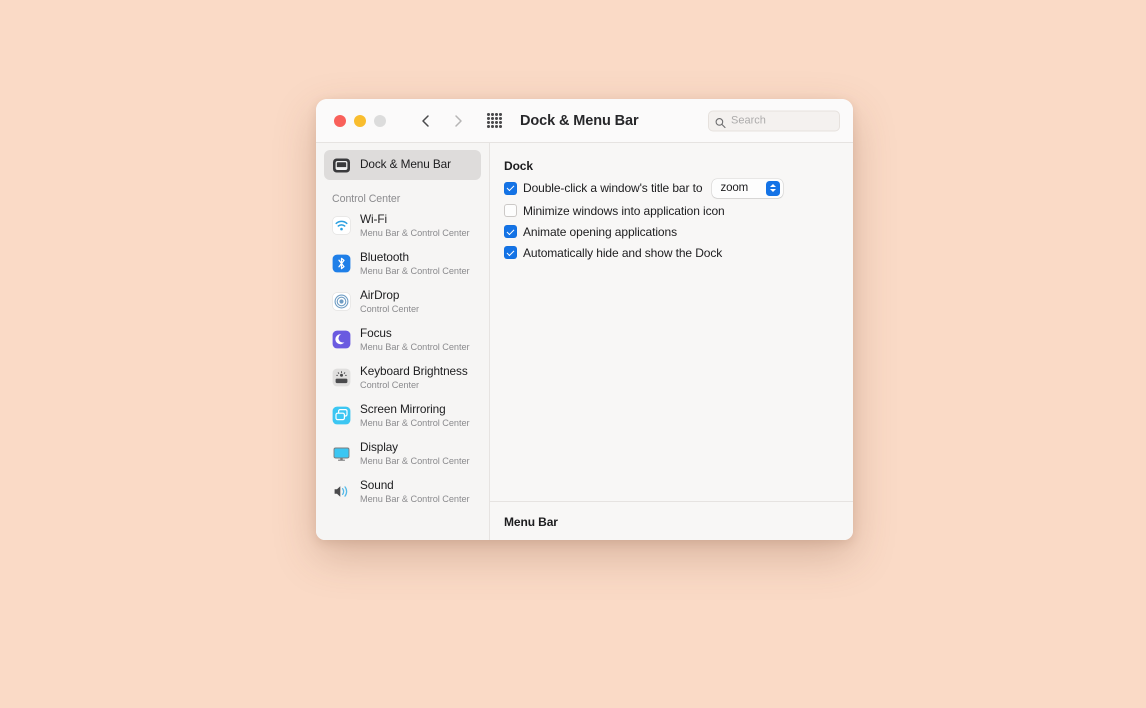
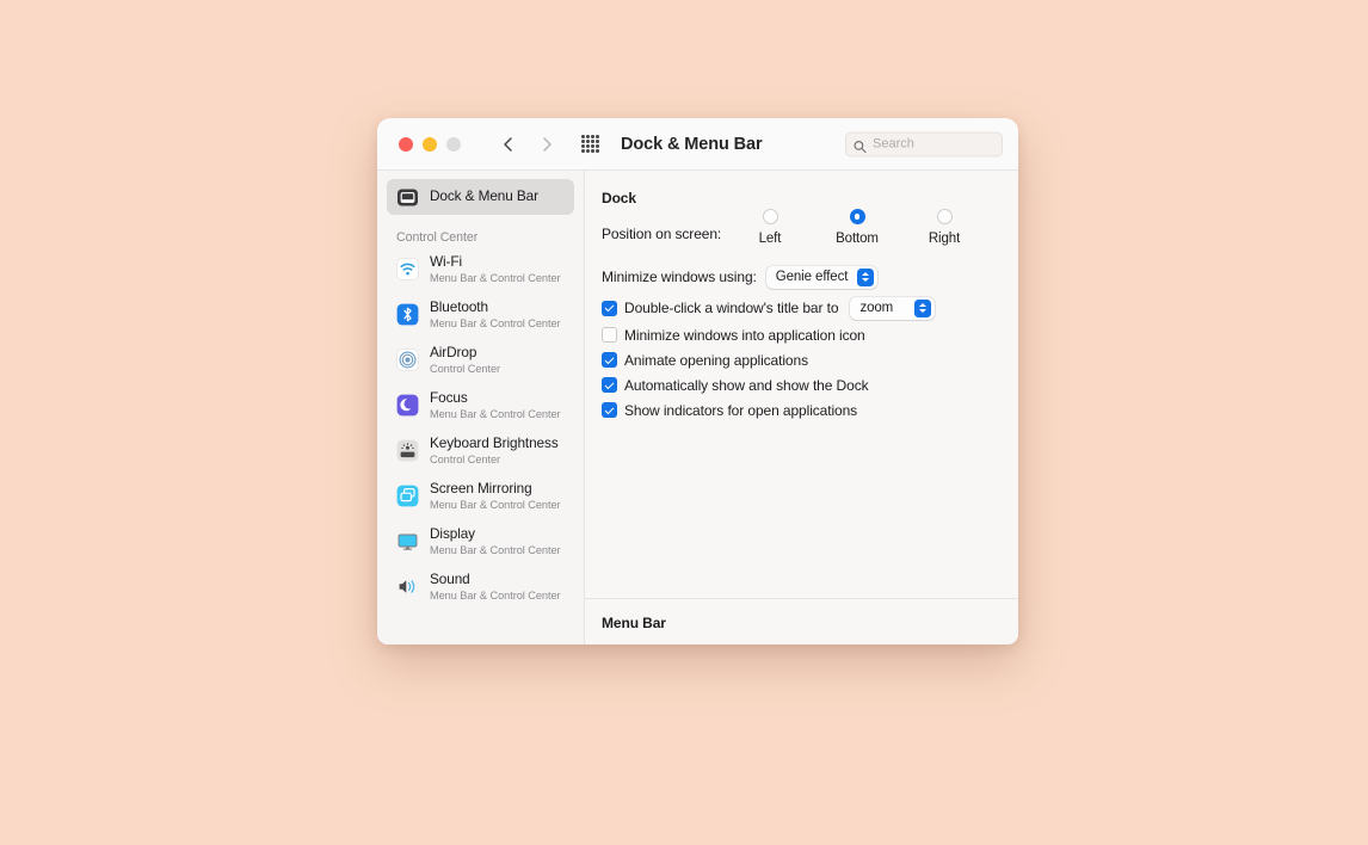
  Dock & Menu Bar
  Search
  Dock & Menu Bar
  Control Center
  Wi-Fi
  Menu Bar & Control Center
  Bluetooth
  Menu Bar & Control Center
  AirDrop
  Control Center
  Focus
  Menu Bar & Control Center
  Keyboard Brightness
  Control Center
  Screen Mirroring
  Menu Bar & Control Center
  Display
  Menu Bar & Control Center
  Sound
  Menu Bar & Control Center
  Dock
+ Position on screen:
+ Left
+ Bottom
+ Right
+ Minimize windows using:
+ Genie effect
  Double-click a window's title bar to
  zoom
  Minimize windows into application icon
  Animate opening applications
- Automatically hide and show the Dock
+ Automatically show and show the Dock
+ Show indicators for open applications
  Menu Bar
